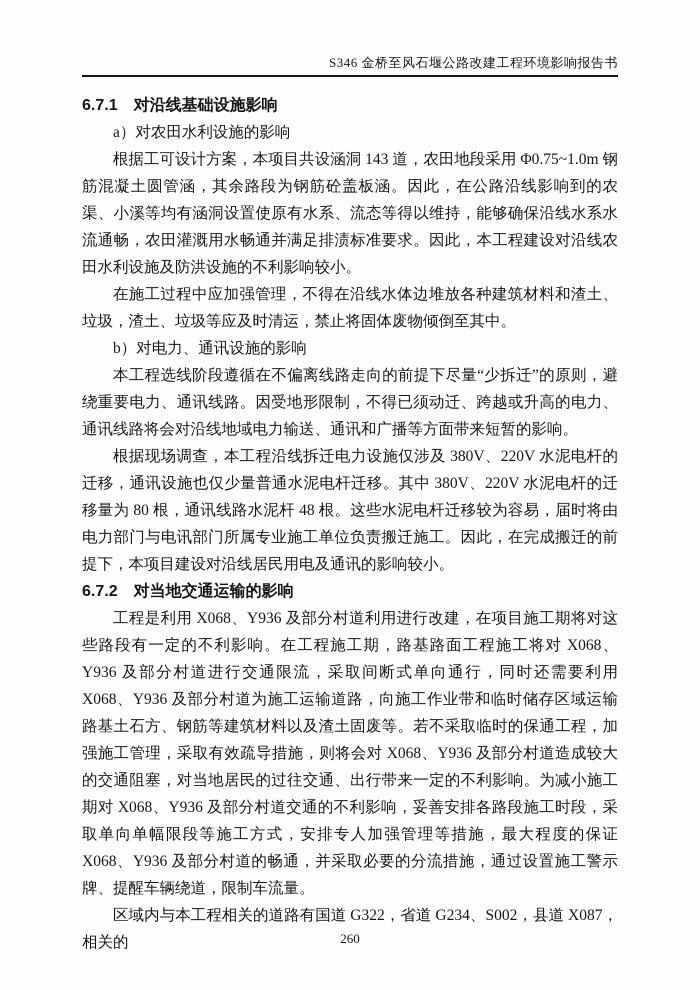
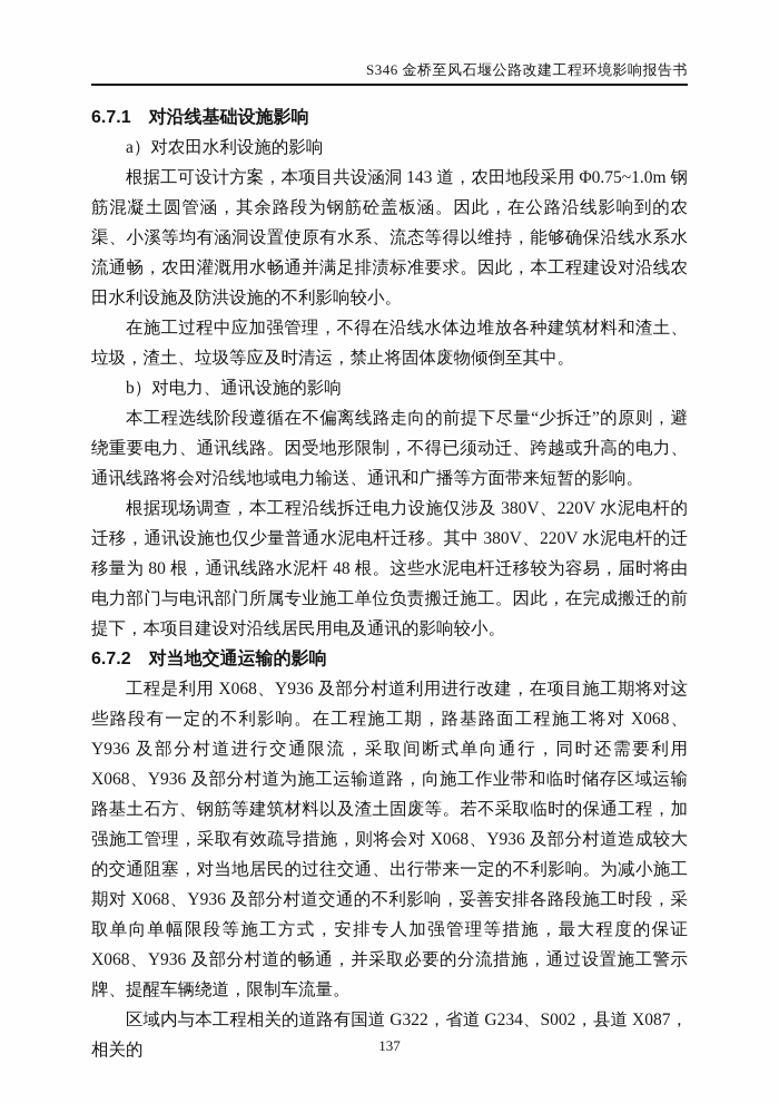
  S346 金桥至风石堰公路改建工程环境影响报告书
  6.7.1 对沿线基础设施影响
  a）对农田水利设施的影响
  根据工可设计方案，本项目共设涵洞 143 道，农田地段采用 Φ0.75~1.0m 钢筋混凝土圆管涵，其余路段为钢筋砼盖板涵。因此，在公路沿线影响到的农渠、小溪等均有涵洞设置使原有水系、流态等得以维持，能够确保沿线水系水流通畅，农田灌溉用水畅通并满足排渍标准要求。因此，本工程建设对沿线农田水利设施及防洪设施的不利影响较小。
  在施工过程中应加强管理，不得在沿线水体边堆放各种建筑材料和渣土、垃圾，渣土、垃圾等应及时清运，禁止将固体废物倾倒至其中。
  b）对电力、通讯设施的影响
  本工程选线阶段遵循在不偏离线路走向的前提下尽量“少拆迁”的原则，避绕重要电力、通讯线路。因受地形限制，不得已须动迁、跨越或升高的电力、通讯线路将会对沿线地域电力输送、通讯和广播等方面带来短暂的影响。
  根据现场调查，本工程沿线拆迁电力设施仅涉及 380V、220V 水泥电杆的迁移，通讯设施也仅少量普通水泥电杆迁移。其中 380V、220V 水泥电杆的迁移量为 80 根，通讯线路水泥杆 48 根。这些水泥电杆迁移较为容易，届时将由电力部门与电讯部门所属专业施工单位负责搬迁施工。因此，在完成搬迁的前提下，本项目建设对沿线居民用电及通讯的影响较小。
  6.7.2 对当地交通运输的影响
  工程是利用 X068、Y936 及部分村道利用进行改建，在项目施工期将对这些路段有一定的不利影响。在工程施工期，路基路面工程施工将对 X068、Y936 及部分村道进行交通限流，采取间断式单向通行，同时还需要利用 X068、Y936 及部分村道为施工运输道路，向施工作业带和临时储存区域运输路基土石方、钢筋等建筑材料以及渣土固废等。若不采取临时的保通工程，加强施工管理，采取有效疏导措施，则将会对 X068、Y936 及部分村道造成较大的交通阻塞，对当地居民的过往交通、出行带来一定的不利影响。为减小施工期对 X068、Y936 及部分村道交通的不利影响，妥善安排各路段施工时段，采取单向单幅限段等施工方式，安排专人加强管理等措施，最大程度的保证 X068、Y936 及部分村道的畅通，并采取必要的分流措施，通过设置施工警示牌、提醒车辆绕道，限制车流量。
  区域内与本工程相关的道路有国道 G322，省道 G234、S002，县道 X087，相关的
- 260
+ 137
